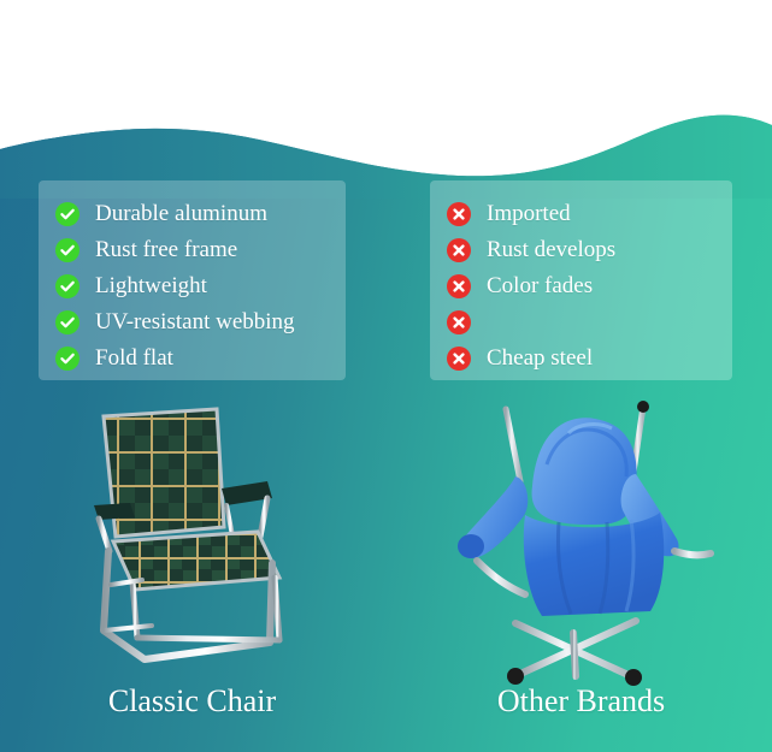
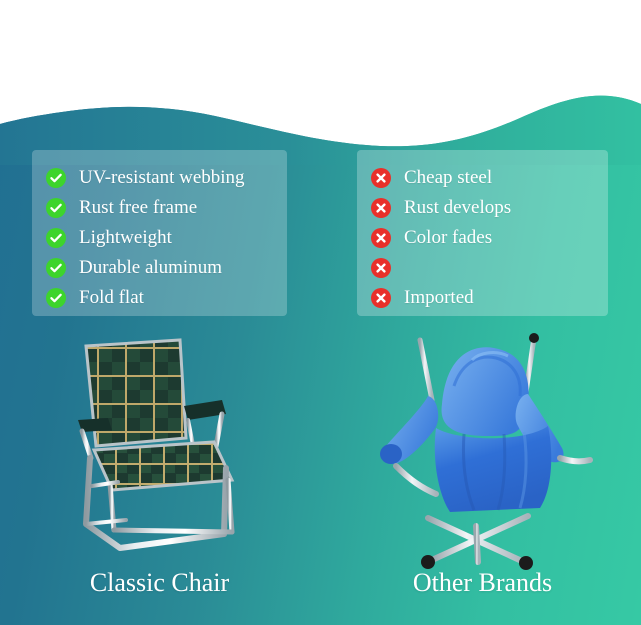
- Durable aluminum
+ UV-resistant webbing
  Rust free frame
  Lightweight
- UV-resistant webbing
+ Durable aluminum
  Fold flat
- Imported
+ Cheap steel
  Rust develops
  Color fades
- Cheap steel
+ Imported
  Classic Chair
  Other Brands
